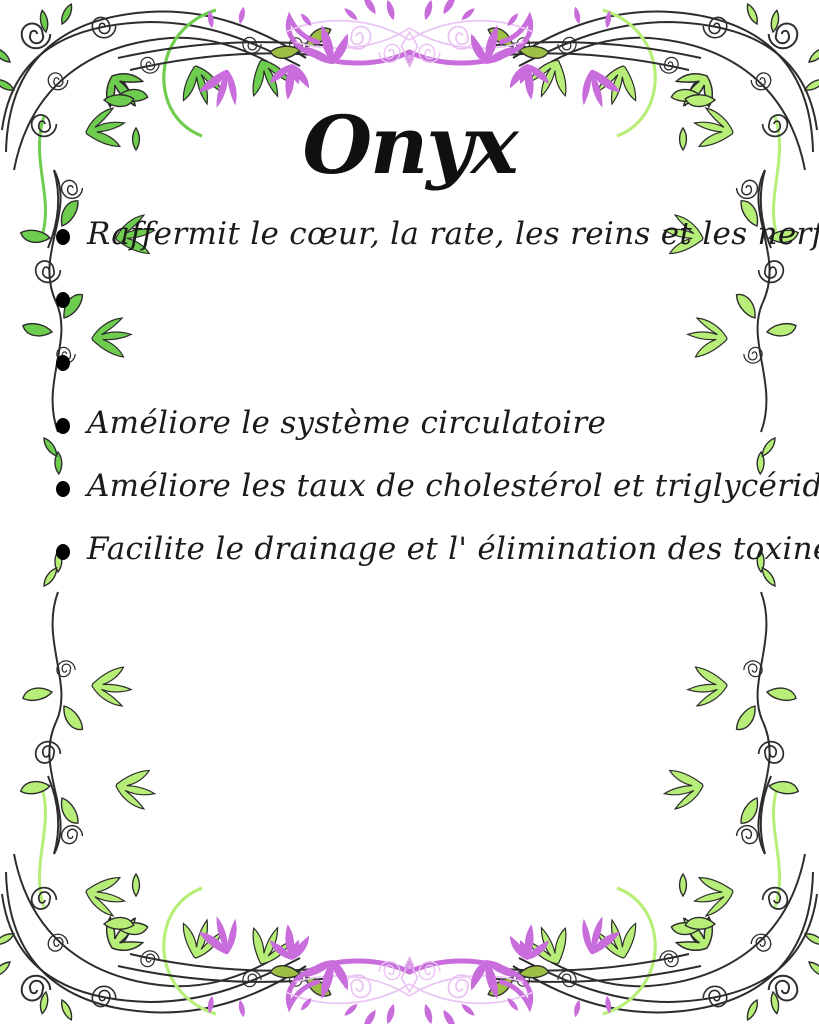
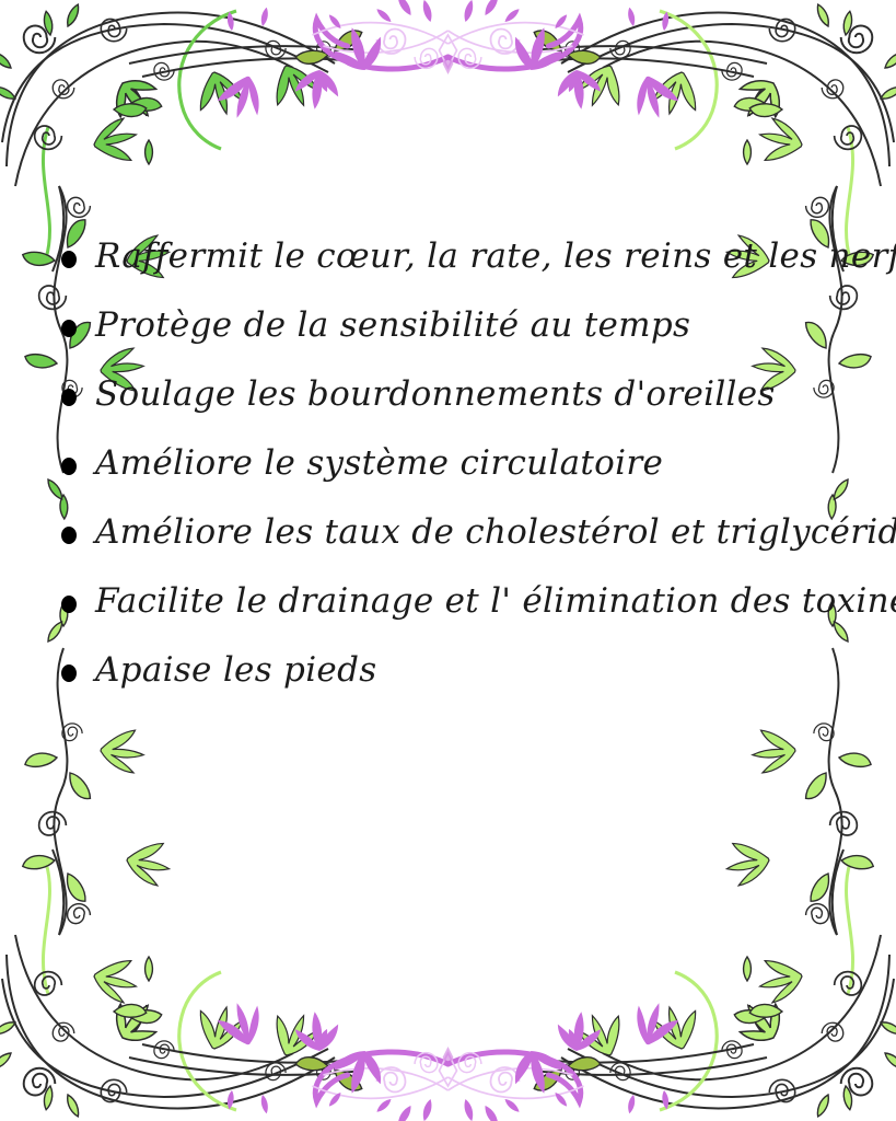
- Onyx
  Raffermit le cœur, la rate, les reins et les nerf
+ Protège de la sensibilité au temps
+ Soulage les bourdonnements d'oreilles
  Améliore le système circulatoire
  Améliore les taux de cholestérol et triglycérid
  Facilite le drainage et l' élimination des toxin
+ Apaise les pieds
